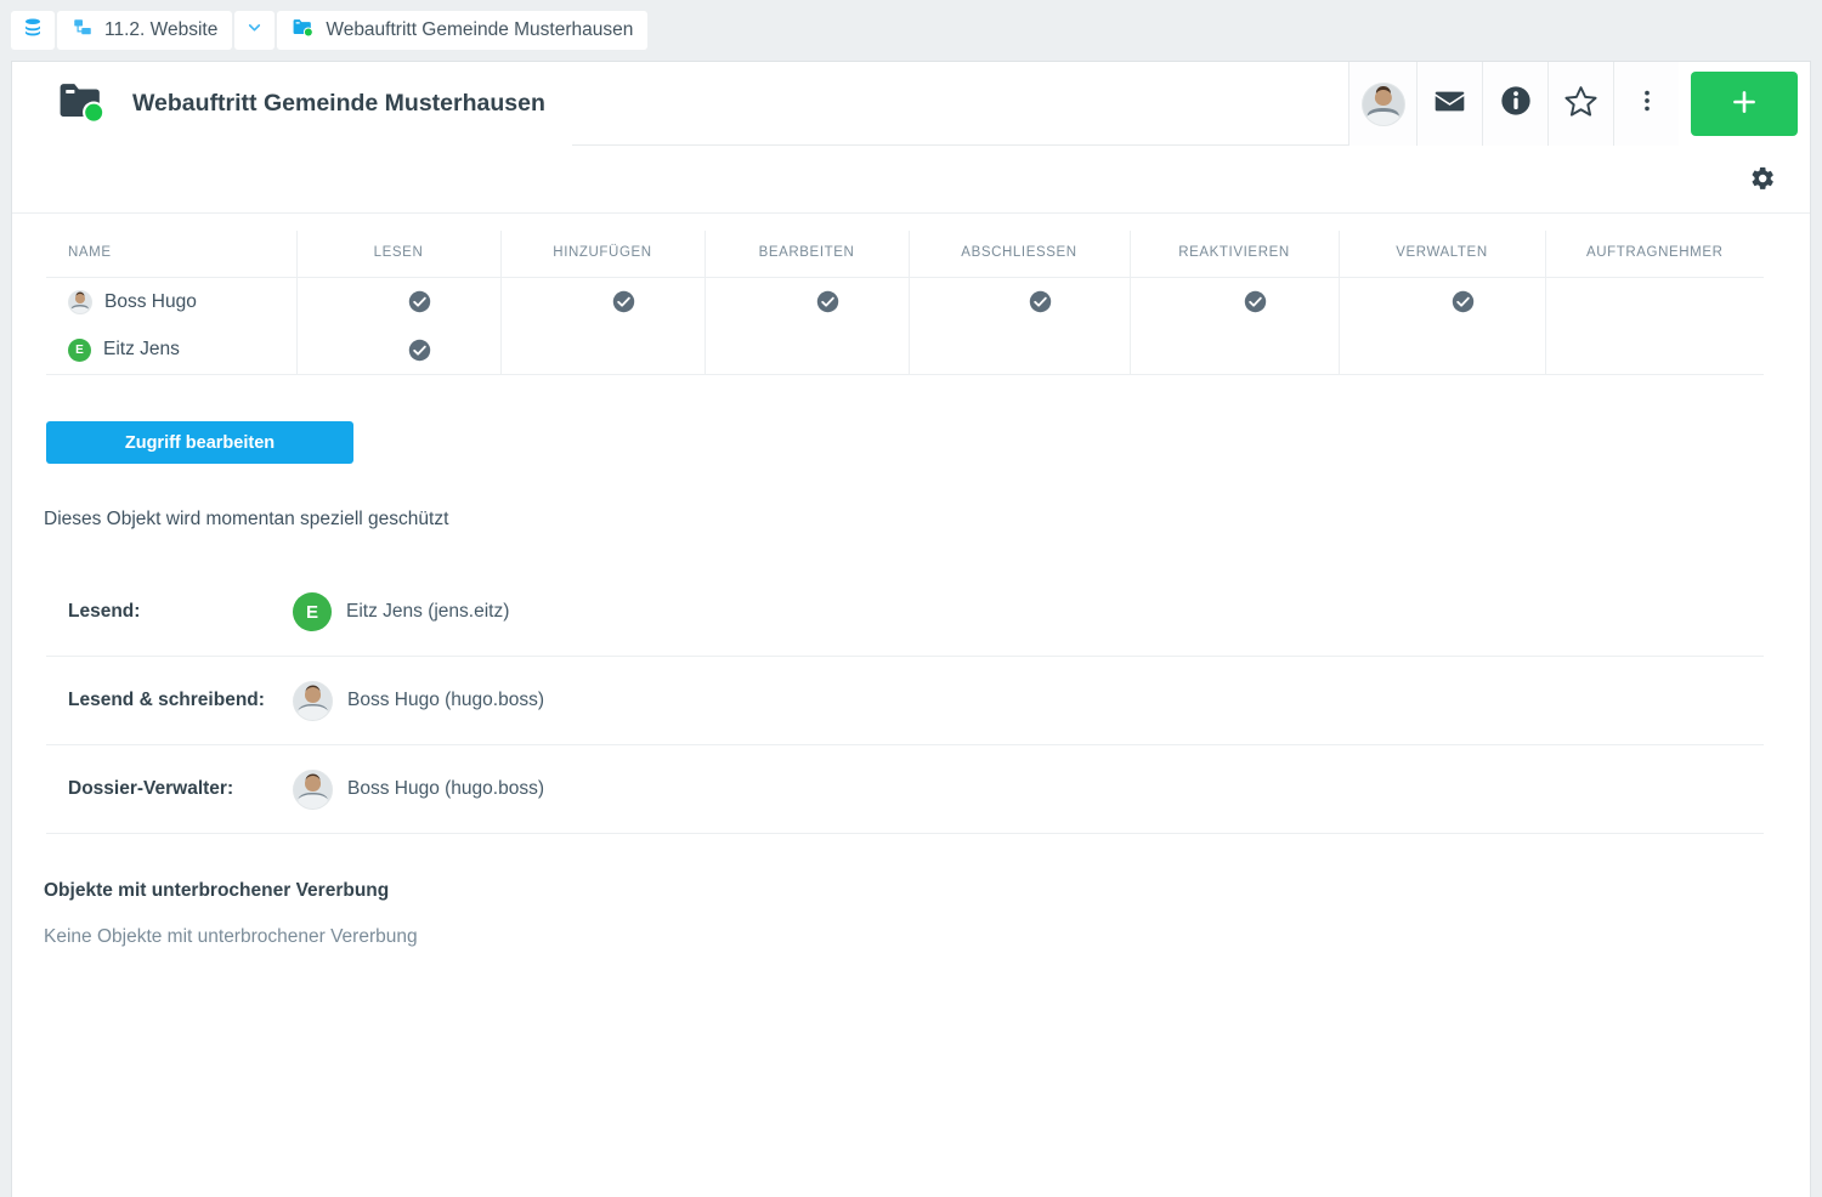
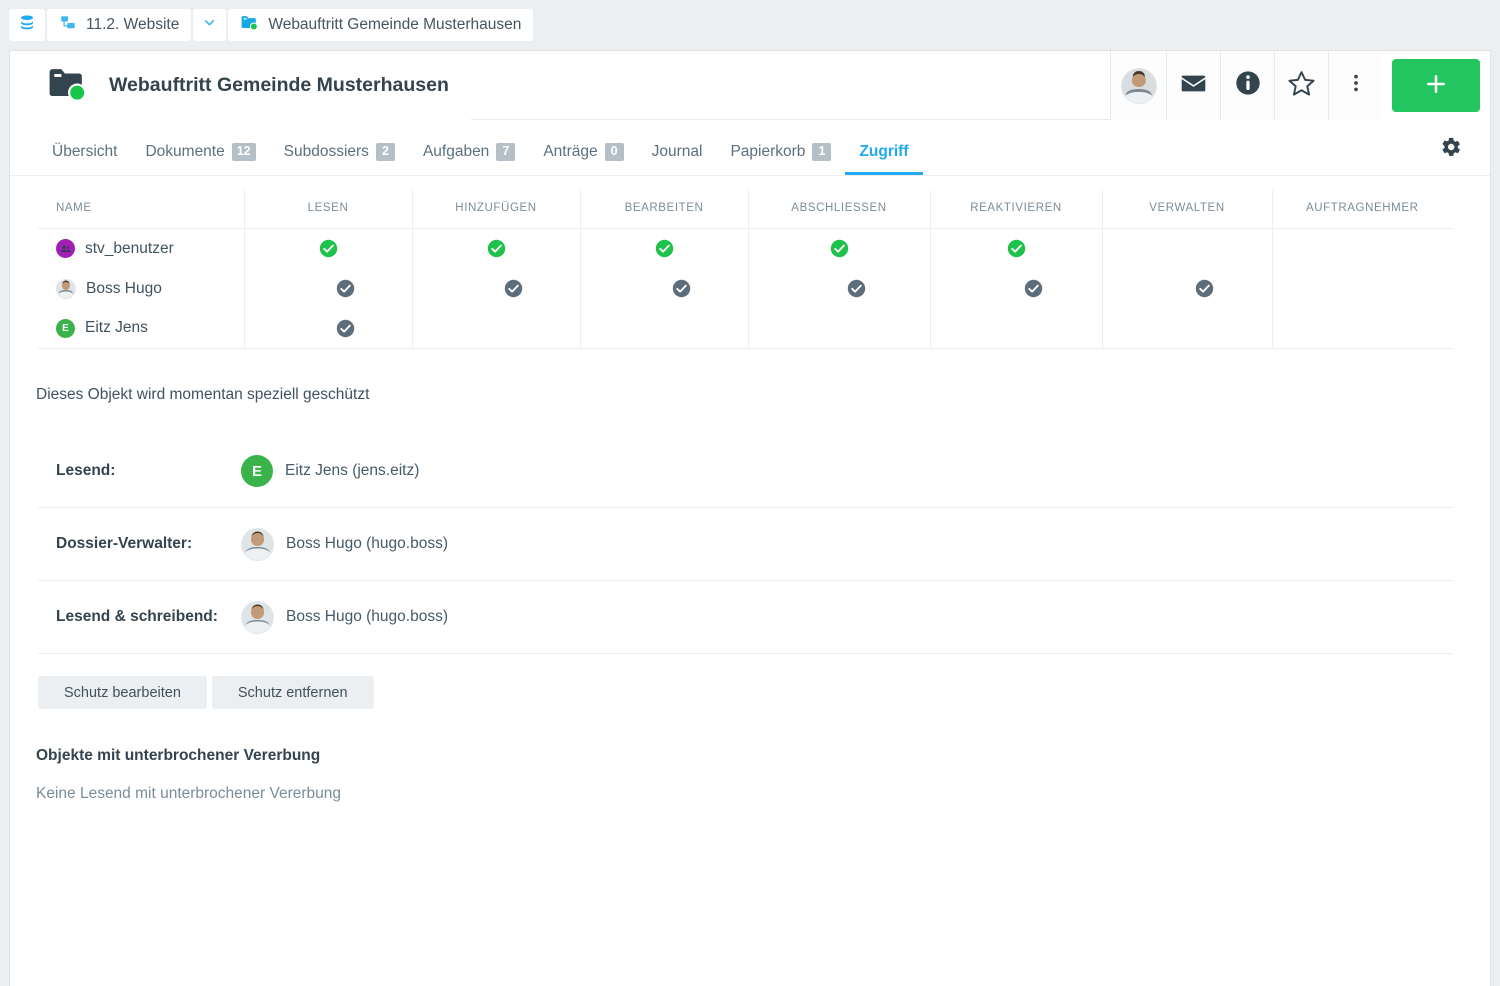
  11.2. Website
  Webauftritt Gemeinde Musterhausen
  Webauftritt Gemeinde Musterhausen
+ Übersicht
+ Dokumente
+ 12
+ Subdossiers
+ 2
+ Aufgaben
+ 7
+ Anträge
+ 0
+ Journal
+ Papierkorb
+ 1
+ Zugriff
  NAME	LESEN	HINZUFÜGEN	BEARBEITEN	ABSCHLIESSEN	REAKTIVIEREN	VERWALTEN	AUFTRAGNEHMER
+ stv_benutzer
  Boss Hugo
  E Eitz Jens
- Zugriff bearbeiten
  Dieses Objekt wird momentan speziell geschützt
  Lesend:
  E
  Eitz Jens (jens.eitz)
- Lesend & schreibend:
+ Dossier-Verwalter:
  Boss Hugo (hugo.boss)
- Dossier-Verwalter:
+ Lesend & schreibend:
  Boss Hugo (hugo.boss)
+ Schutz bearbeiten
+ Schutz entfernen
  Objekte mit unterbrochener Vererbung
- Keine Objekte mit unterbrochener Vererbung
+ Keine Lesend mit unterbrochener Vererbung
